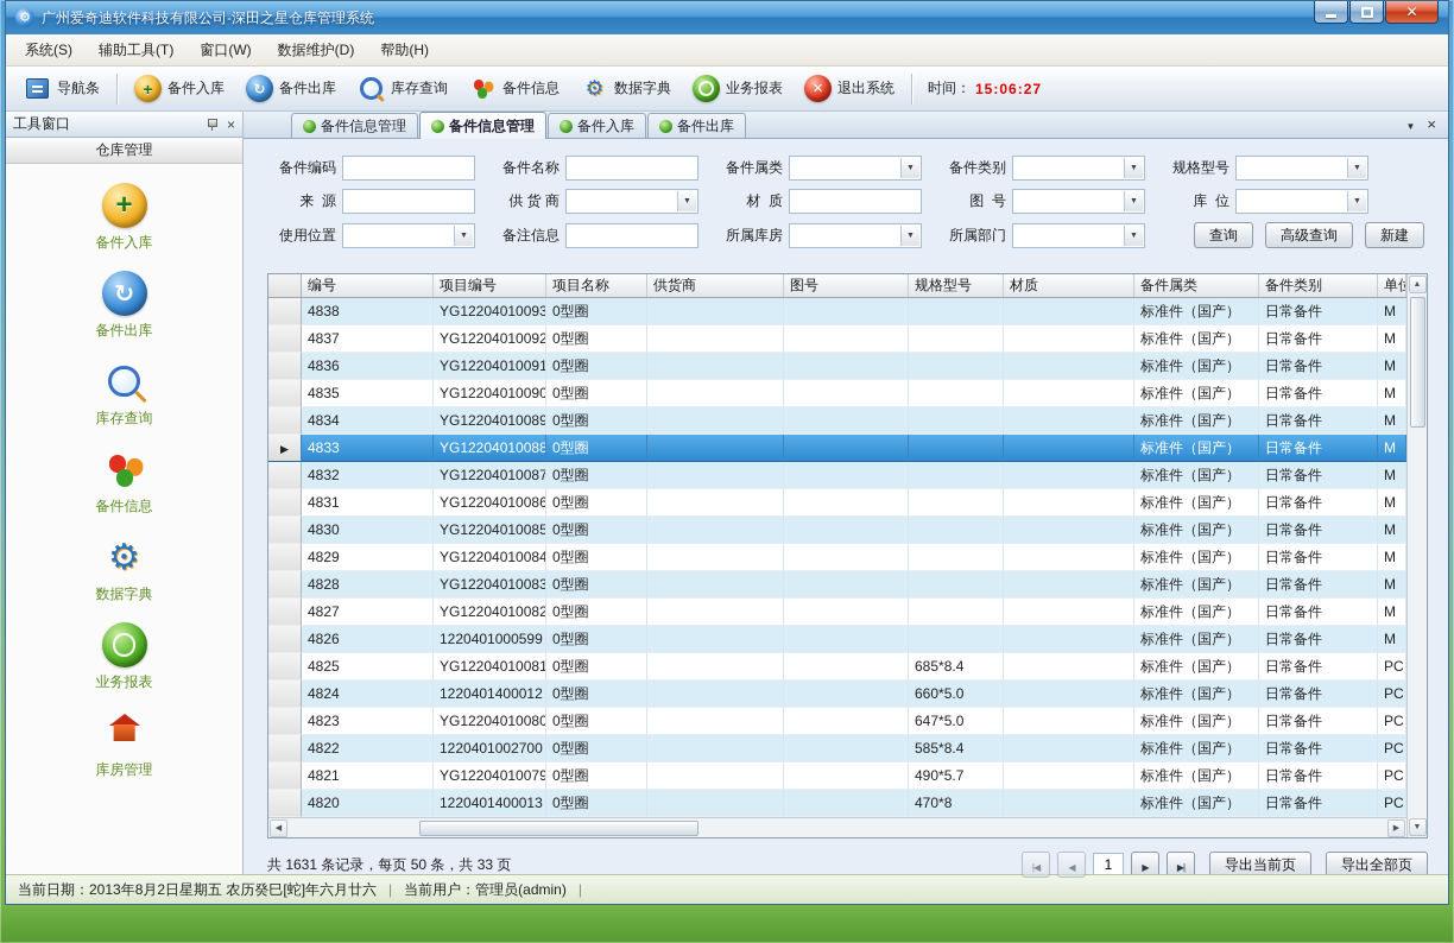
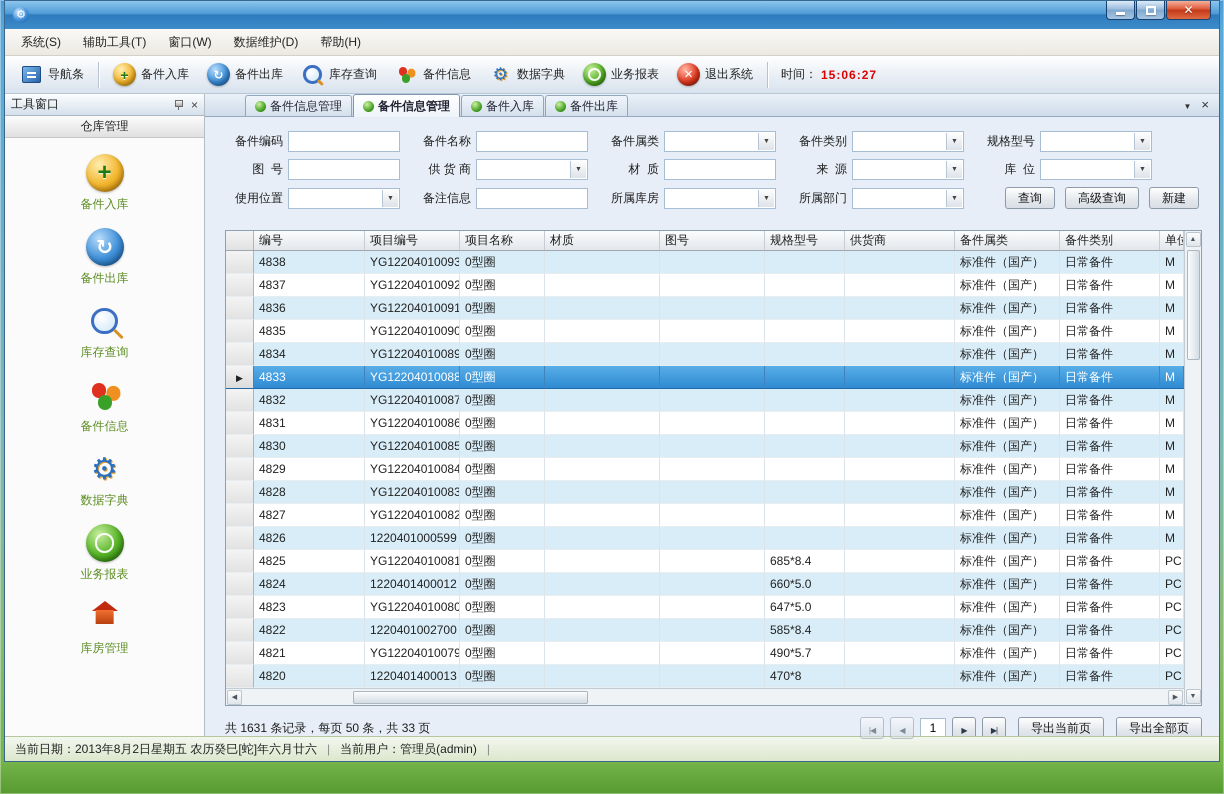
- 广州爱奇迪软件科技有限公司-深田之星仓库管理系统
  系统(S)
  辅助工具(T)
  窗口(W)
  数据维护(D)
  帮助(H)
  导航条
  备件入库
  备件出库
  库存查询
  备件信息
  数据字典
  业务报表
  退出系统
  时间：
  15:06:27
  工具窗口
  仓库管理
  备件入库
  备件出库
  库存查询
  备件信息
  数据字典
  业务报表
  库房管理
  备件信息管理
  备件信息管理
  备件入库
  备件出库
  备件编码
  备件名称
  备件属类
  备件类别
  规格型号
- 来 源
+ 图 号
  供 货 商
  材 质
- 图 号
+ 来 源
  库 位
  使用位置
  备注信息
  所属库房
  所属部门
  查询
  高级查询
  新建
  编号
  项目编号
  项目名称
- 供货商
+ 材质
  图号
  规格型号
- 材质
+ 供货商
  备件属类
  备件类别
  单位
  4838
  YG12204010093
  0型圈
  标准件（国产）
  日常备件
  M
  4837
  YG12204010092
  0型圈
  标准件（国产）
  日常备件
  M
  4836
  YG12204010091
  0型圈
  标准件（国产）
  日常备件
  M
  4835
  YG12204010090
  0型圈
  标准件（国产）
  日常备件
  M
  4834
  YG12204010089
  0型圈
  标准件（国产）
  日常备件
  M
  4833
  YG12204010088
  0型圈
  标准件（国产）
  日常备件
  M
  4832
  YG12204010087
  0型圈
  标准件（国产）
  日常备件
  M
  4831
  YG12204010086
  0型圈
  标准件（国产）
  日常备件
  M
  4830
  YG12204010085
  0型圈
  标准件（国产）
  日常备件
  M
  4829
  YG12204010084
  0型圈
  标准件（国产）
  日常备件
  M
  4828
  YG12204010083
  0型圈
  标准件（国产）
  日常备件
  M
  4827
  YG12204010082
  0型圈
  标准件（国产）
  日常备件
  M
  4826
  1220401000599
  0型圈
  标准件（国产）
  日常备件
  M
  4825
  YG12204010081
  0型圈
  685*8.4
  标准件（国产）
  日常备件
  PC
  4824
  1220401400012
  0型圈
  660*5.0
  标准件（国产）
  日常备件
  PC
  4823
  YG12204010080
  0型圈
  647*5.0
  标准件（国产）
  日常备件
  PC
  4822
  1220401002700
  0型圈
  585*8.4
  标准件（国产）
  日常备件
  PC
  4821
  YG12204010079
  0型圈
  490*5.7
  标准件（国产）
  日常备件
  PC
  4820
  1220401400013
  0型圈
  470*8
  标准件（国产）
  日常备件
  PC
  共 1631 条记录，每页 50 条，共 33 页
  1
  导出当前页
  导出全部页
  当前日期：2013年8月2日星期五 农历癸巳[蛇]年六月廿六
  |
  当前用户：管理员(admin)
  |
